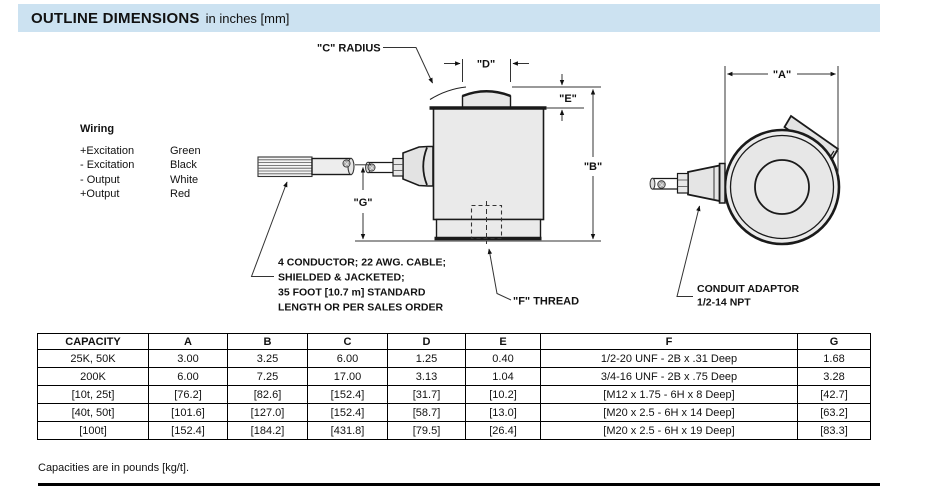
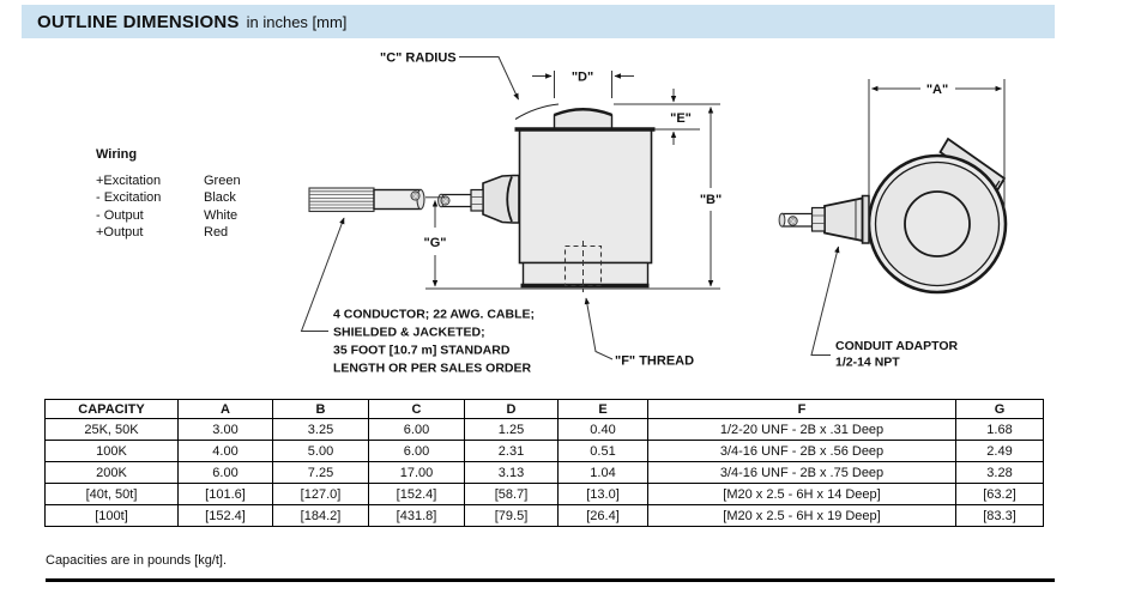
  OUTLINE DIMENSIONS
  in inches [mm]
  Wiring
  +Excitation
  Green
  - Excitation
  Black
  - Output
  White
  +Output
  Red
  "D"
  "E"
  "B"
  "G"
  "C" RADIUS
  "F" THREAD
  4 CONDUCTOR; 22 AWG. CABLE;
  SHIELDED & JACKETED;
  35 FOOT [10.7 m] STANDARD
  LENGTH OR PER SALES ORDER
  "A"
  CONDUIT ADAPTOR
  1/2-14 NPT
  CAPACITY	A	B	C	D	E	F	G
  25K, 50K	3.00	3.25	6.00	1.25	0.40	1/2-20 UNF - 2B x .31 Deep	1.68
+ 100K	4.00	5.00	6.00	2.31	0.51	3/4-16 UNF - 2B x .56 Deep	2.49
  200K	6.00	7.25	17.00	3.13	1.04	3/4-16 UNF - 2B x .75 Deep	3.28
- [10t, 25t]	[76.2]	[82.6]	[152.4]	[31.7]	[10.2]	[M12 x 1.75 - 6H x 8 Deep]	[42.7]
  [40t, 50t]	[101.6]	[127.0]	[152.4]	[58.7]	[13.0]	[M20 x 2.5 - 6H x 14 Deep]	[63.2]
  [100t]	[152.4]	[184.2]	[431.8]	[79.5]	[26.4]	[M20 x 2.5 - 6H x 19 Deep]	[83.3]
  Capacities are in pounds [kg/t].
